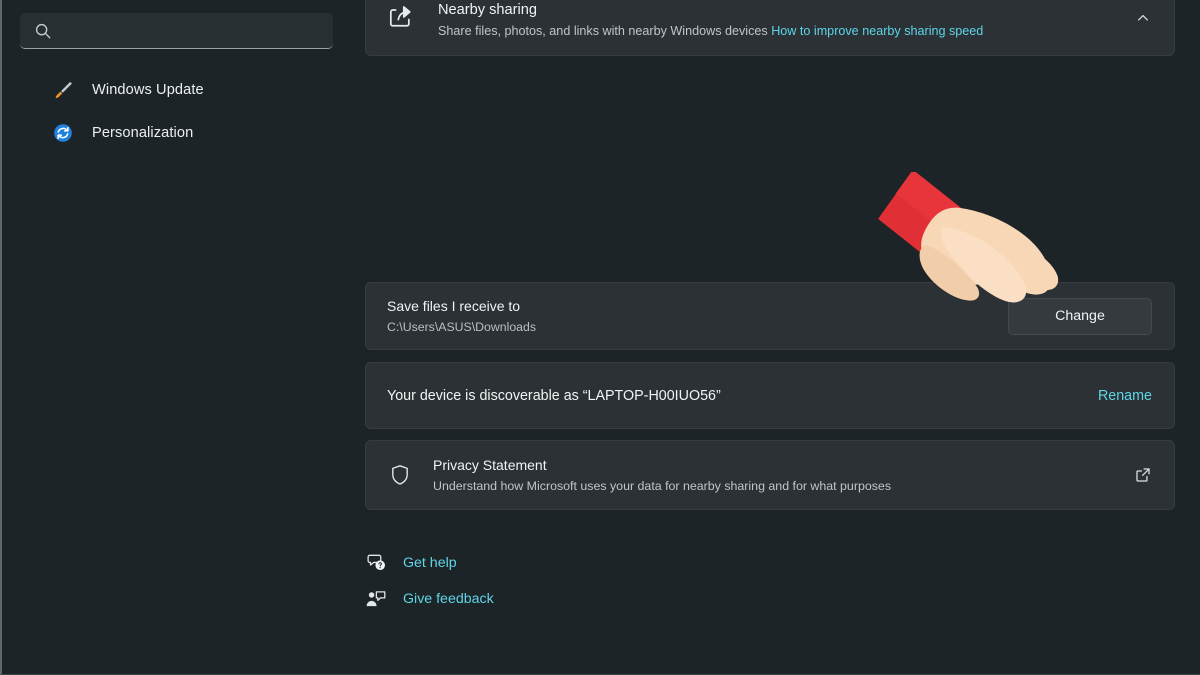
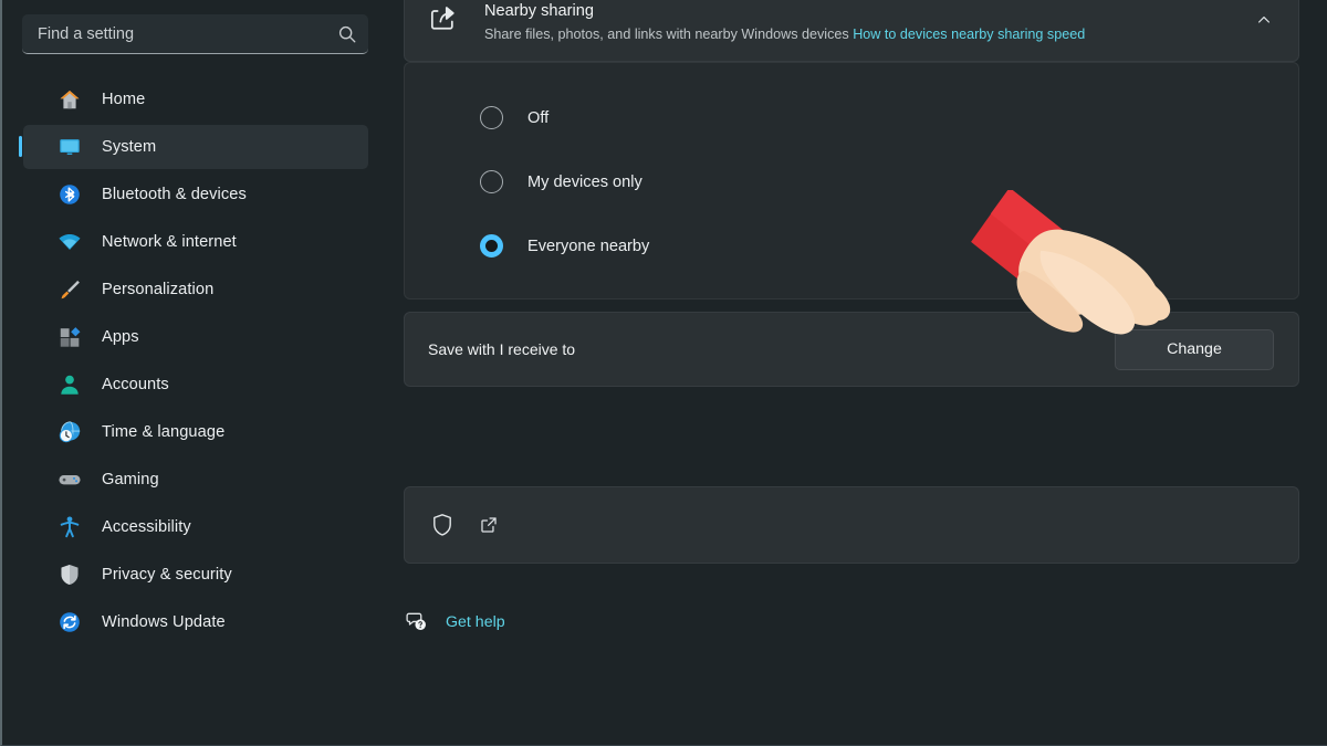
+ Find a setting
+ Home
+ System
+ Bluetooth & devices
+ Network & internet
- Windows Update
+ Personalization
+ Apps
+ Accounts
+ Time & language
+ Gaming
+ Accessibility
+ Privacy & security
- Personalization
+ Windows Update
  Nearby sharing
- Share files, photos, and links with nearby Windows devices How to improve nearby sharing speed
+ Share files, photos, and links with nearby Windows devices How to devices nearby sharing speed
+ Off
+ My devices only
+ Everyone nearby
- Save files I receive to
+ Save with I receive to
- C:\Users\ASUS\Downloads
  Change
- Your device is discoverable as “LAPTOP-H00IUO56”
- Rename
- Privacy Statement
- Understand how Microsoft uses your data for nearby sharing and for what purposes
  Get help
- Give feedback
